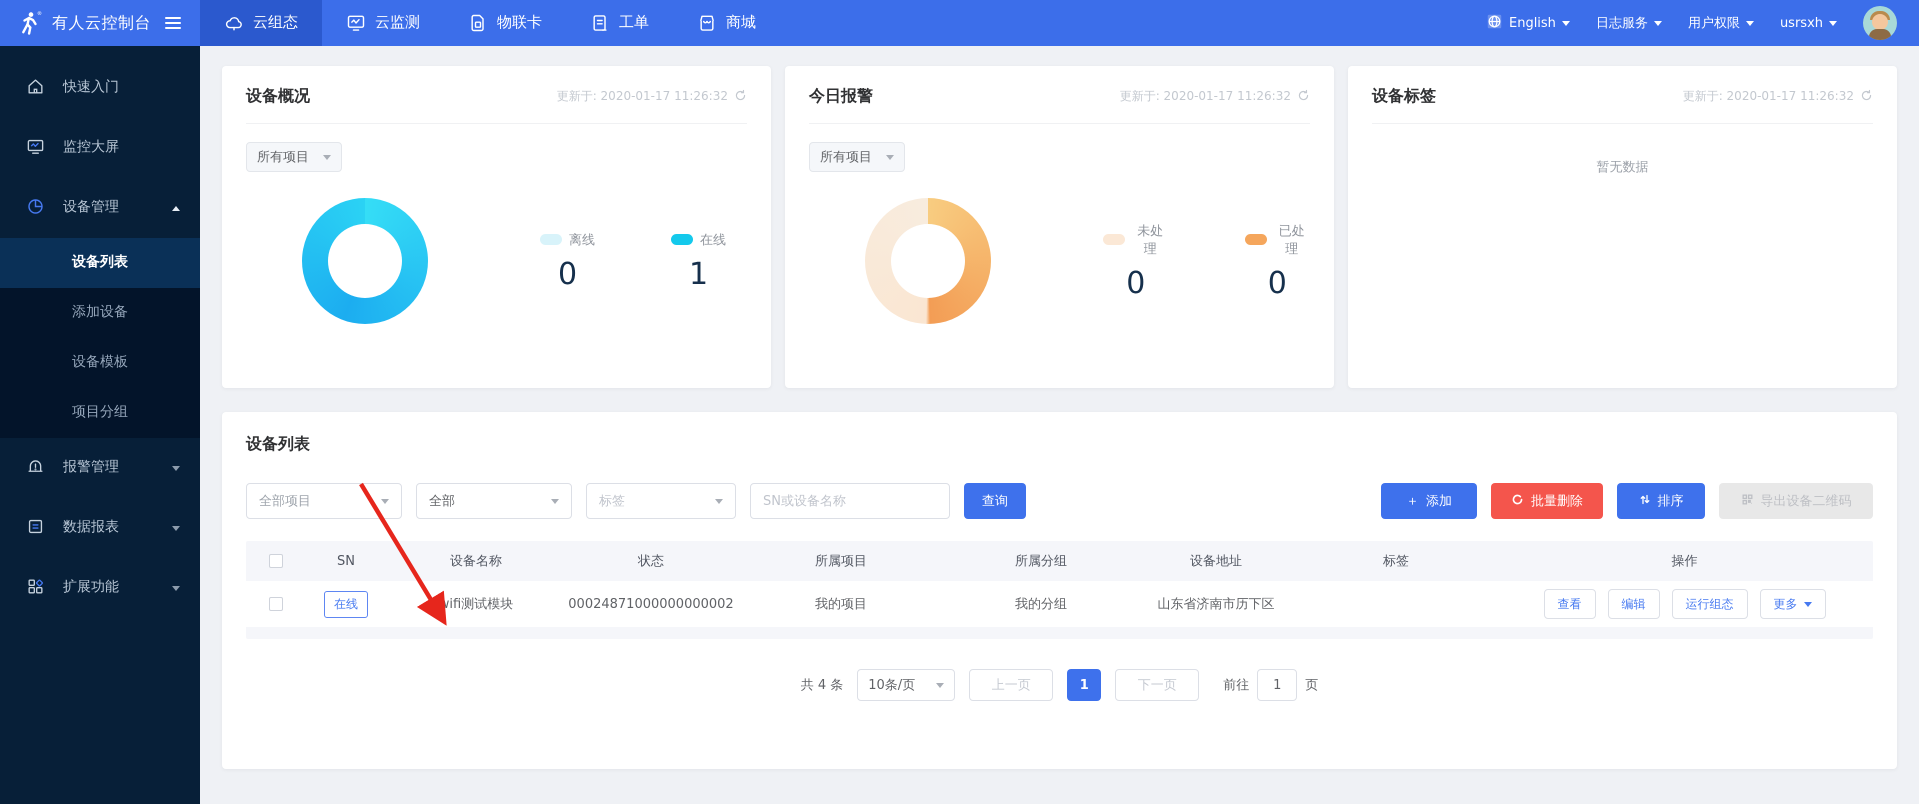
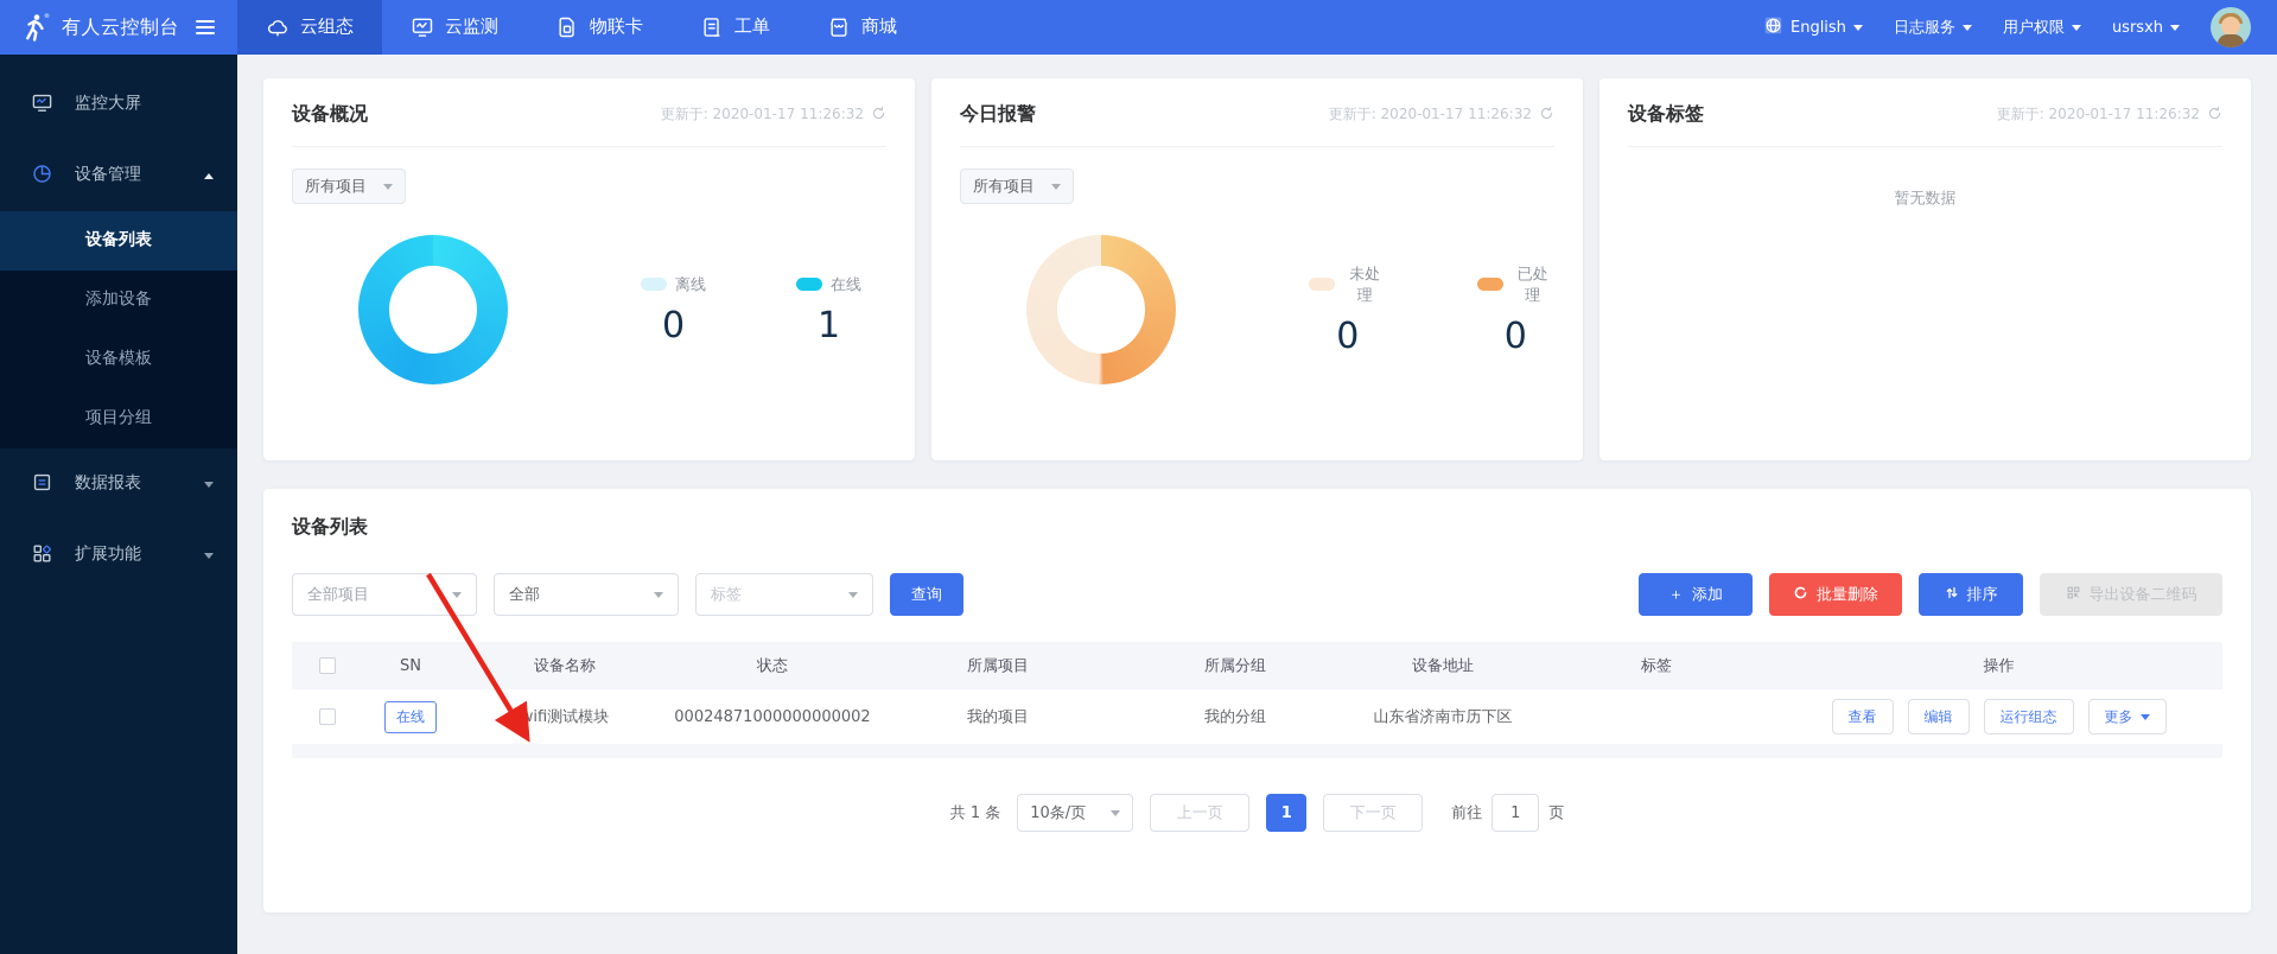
  有人云控制台
  云组态
  云监测
  物联卡
  工单
  商城
  English
  日志服务
  用户权限
  usrsxh
- 快速入门
  监控大屏
  设备管理
  设备列表
  添加设备
  设备模板
  项目分组
- 报警管理
  数据报表
  扩展功能
  设备概况
  更新于: 2020-01-17 11:26:32
  所有项目
  离线
  0
  在线
  1
  今日报警
  更新于: 2020-01-17 11:26:32
  所有项目
  未处理
  0
  已处理
  0
  设备标签
  更新于: 2020-01-17 11:26:32
  暂无数据
  设备列表
  全部项目
  全部
  标签
- SN或设备名称
  查询
  ＋
  添加
  批量删除
  排序
  导出设备二维码
  SN
  设备名称
  状态
  所属项目
  所属分组
  设备地址
  标签
  操作
  在线
  wifi测试模块
  00024871000000000002
  我的项目
  我的分组
  山东省济南市历下区
  查看
  编辑
  运行组态
  更多
- 共 4 条
+ 共 1 条
  10条/页
  上一页
  1
  下一页
  前往
  1
  页
